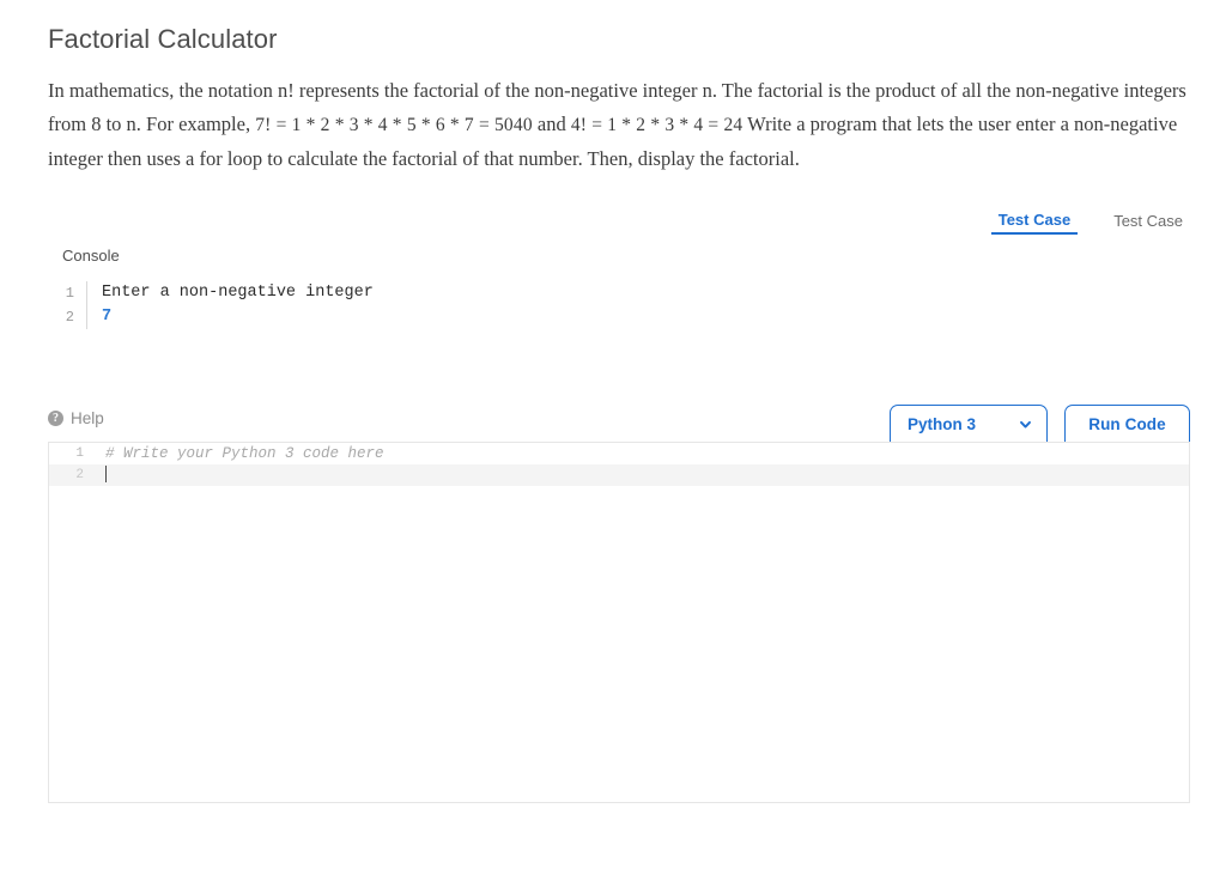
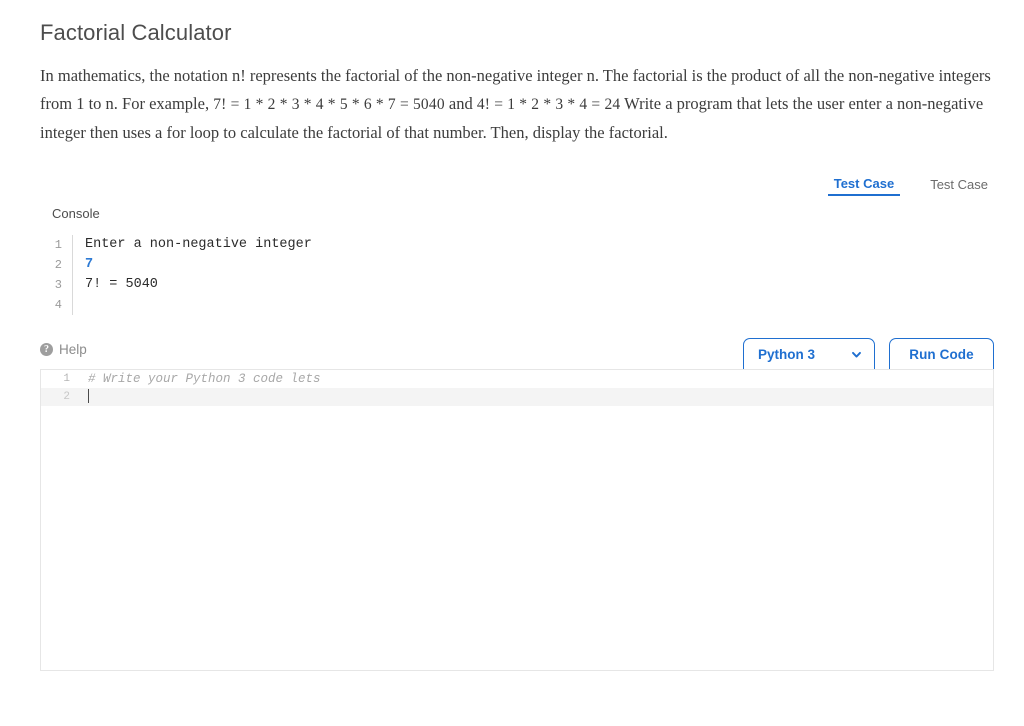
  Factorial Calculator
- In mathematics, the notation n! represents the factorial of the non-negative integer n. The factorial is the product of all the non-negative integers from 8 to n. For example, 7! = 1 * 2 * 3 * 4 * 5 * 6 * 7 = 5040 and 4! = 1 * 2 * 3 * 4 = 24 Write a program that lets the user enter a non-negative integer then uses a for loop to calculate the factorial of that number. Then, display the factorial.
+ In mathematics, the notation n! represents the factorial of the non-negative integer n. The factorial is the product of all the non-negative integers from 1 to n. For example, 7! = 1 * 2 * 3 * 4 * 5 * 6 * 7 = 5040 and 4! = 1 * 2 * 3 * 4 = 24 Write a program that lets the user enter a non-negative integer then uses a for loop to calculate the factorial of that number. Then, display the factorial.
  Test Case
  Test Case
  Console
  1
  Enter a non-negative integer
  2
  7
+ 3
+ 7! = 5040
+ 4
  ?
  Help
  Python 3
  Run Code
  1
- # Write your Python 3 code here
+ # Write your Python 3 code lets
  2
